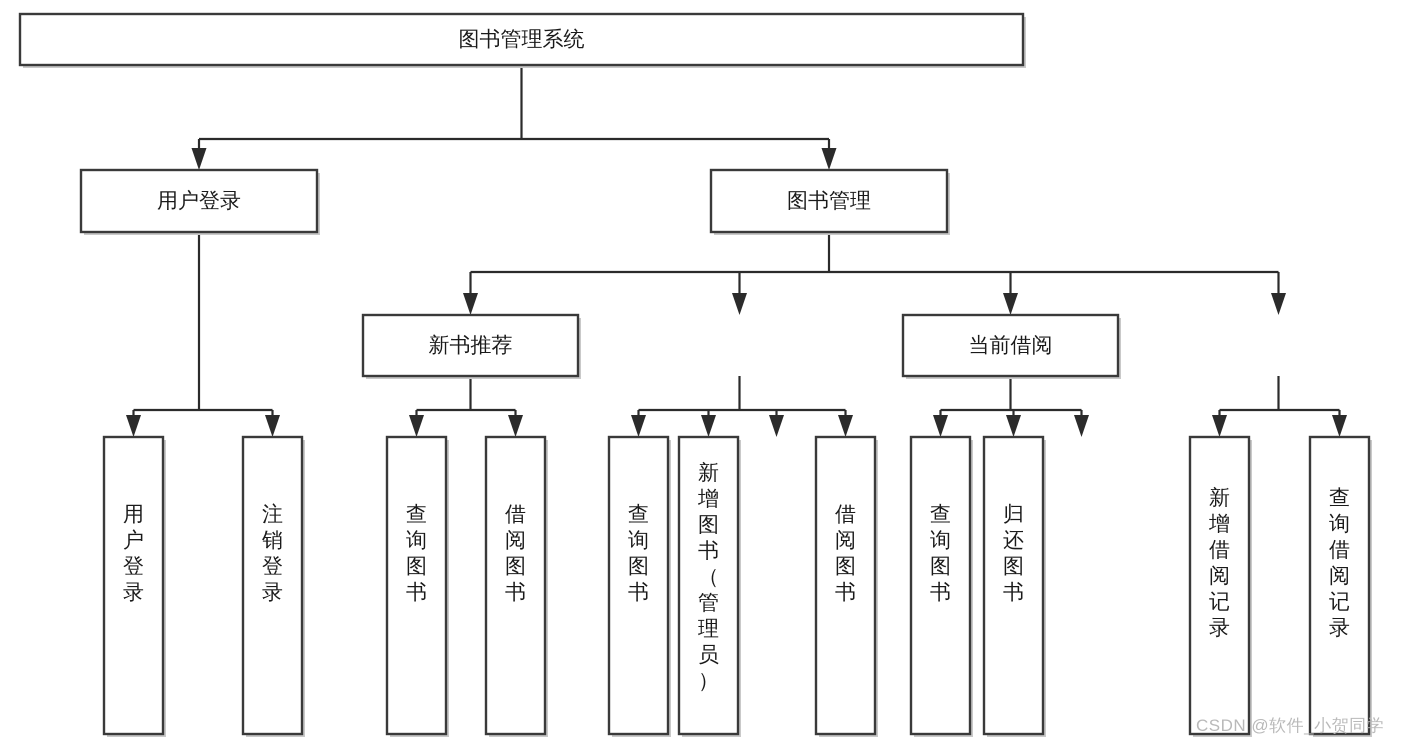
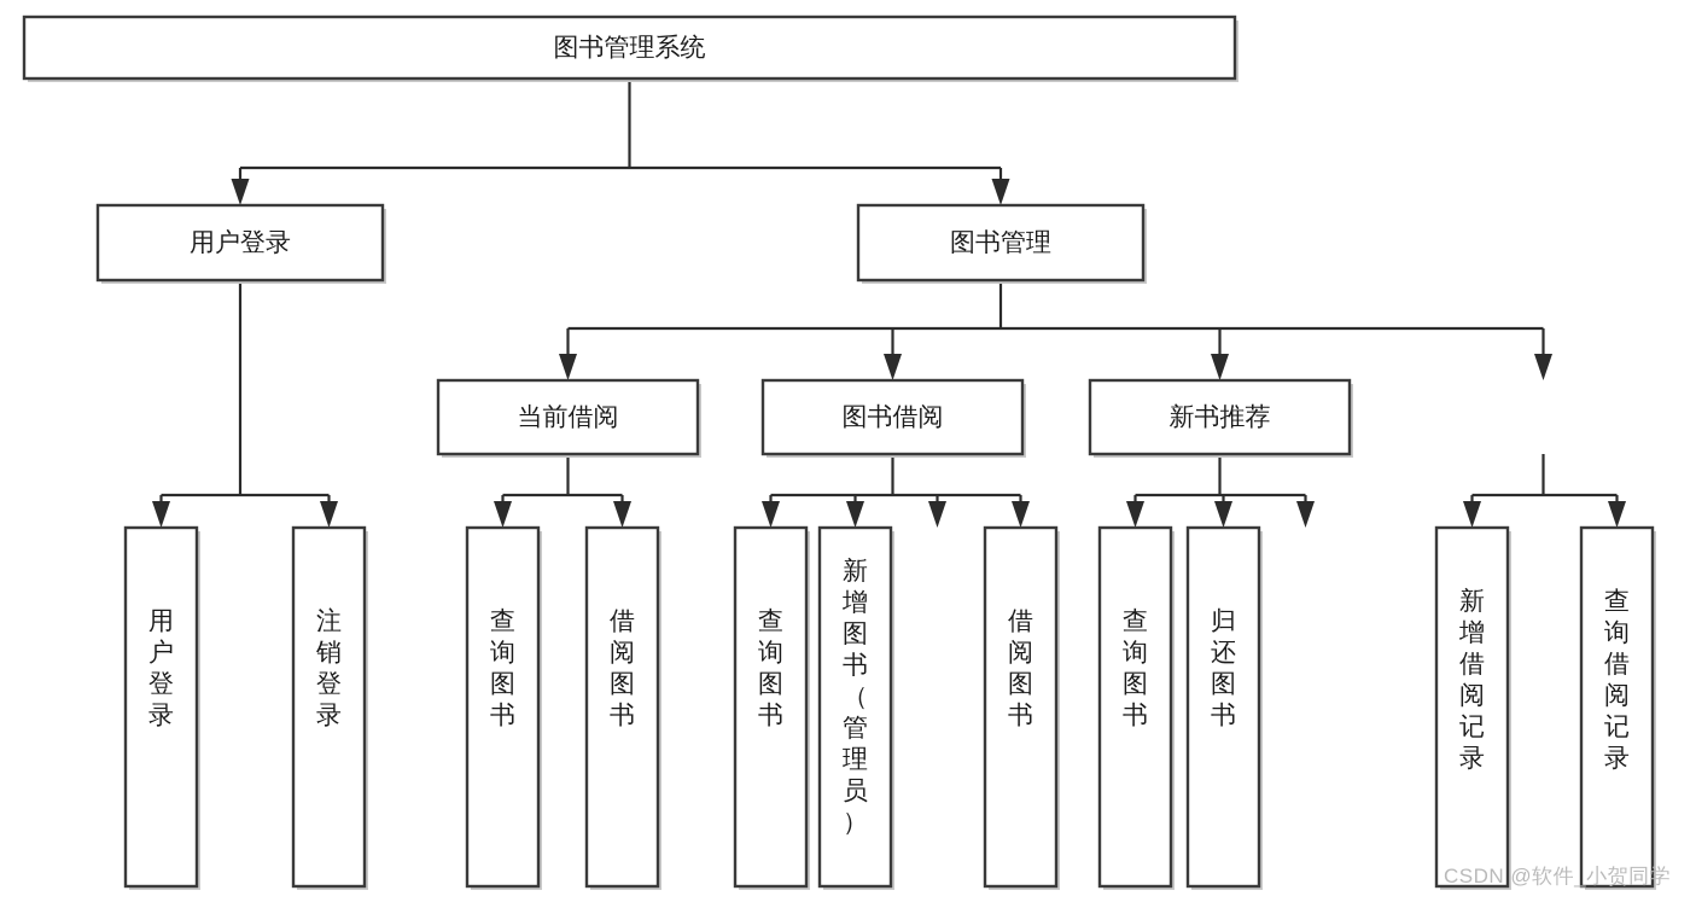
  图书管理系统
  用户登录
  图书管理
- 新书推荐
+ 当前借阅
+ 图书借阅
- 当前借阅
+ 新书推荐
  用户登录
  注销登录
  查询图书
  借阅图书
  查询图书
  新增图书（管理员）
  借阅图书
  查询图书
  归还图书
  新增借阅记录
  查询借阅记录
  CSDN @软件_小贺同学
